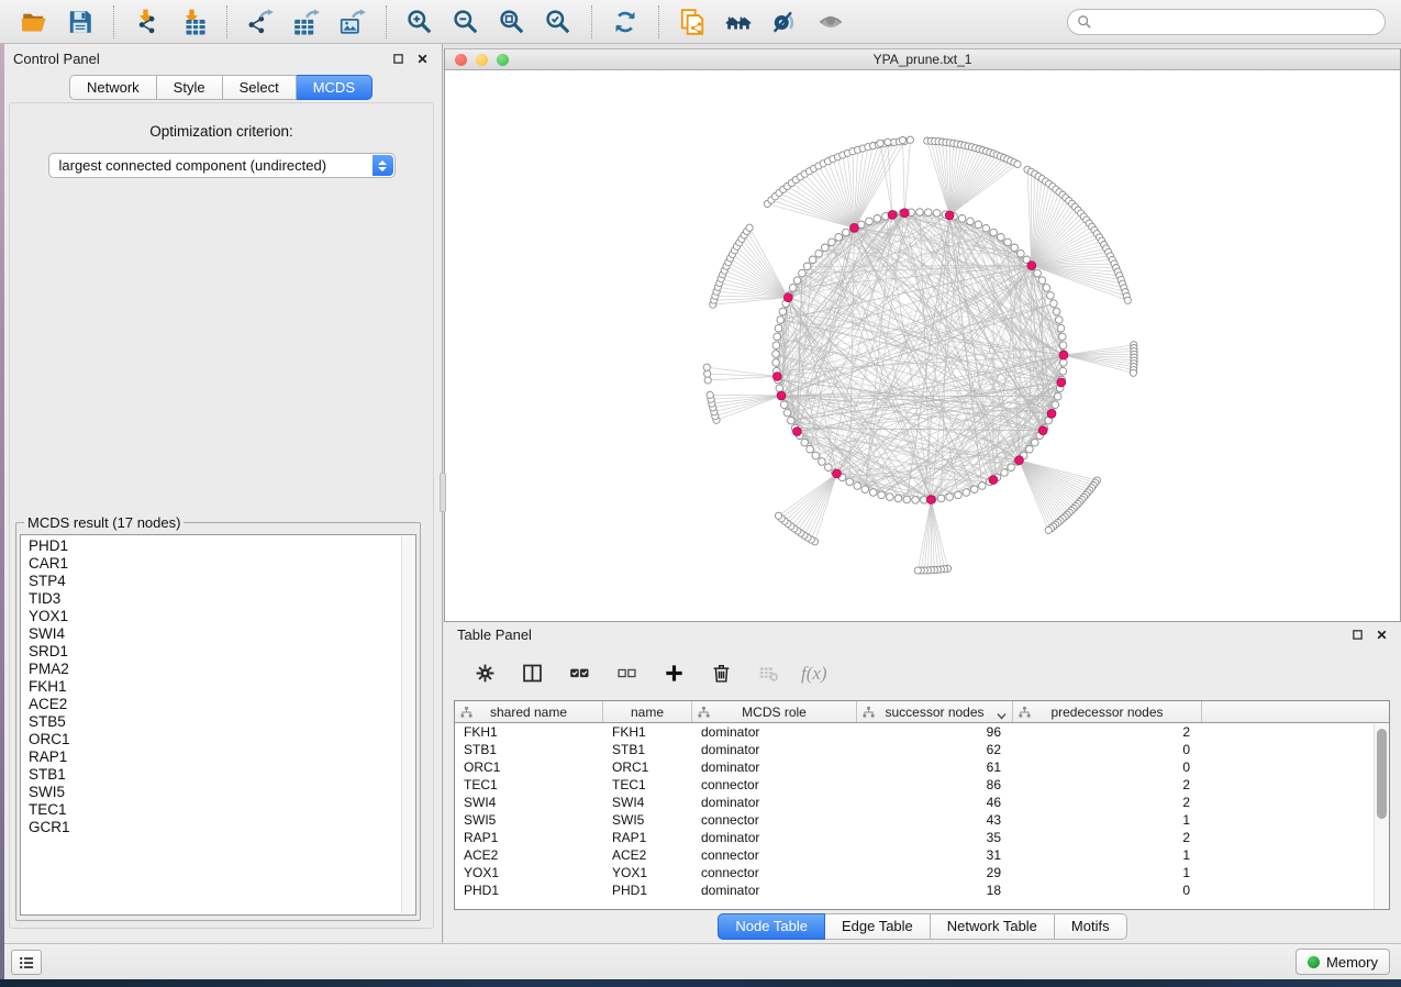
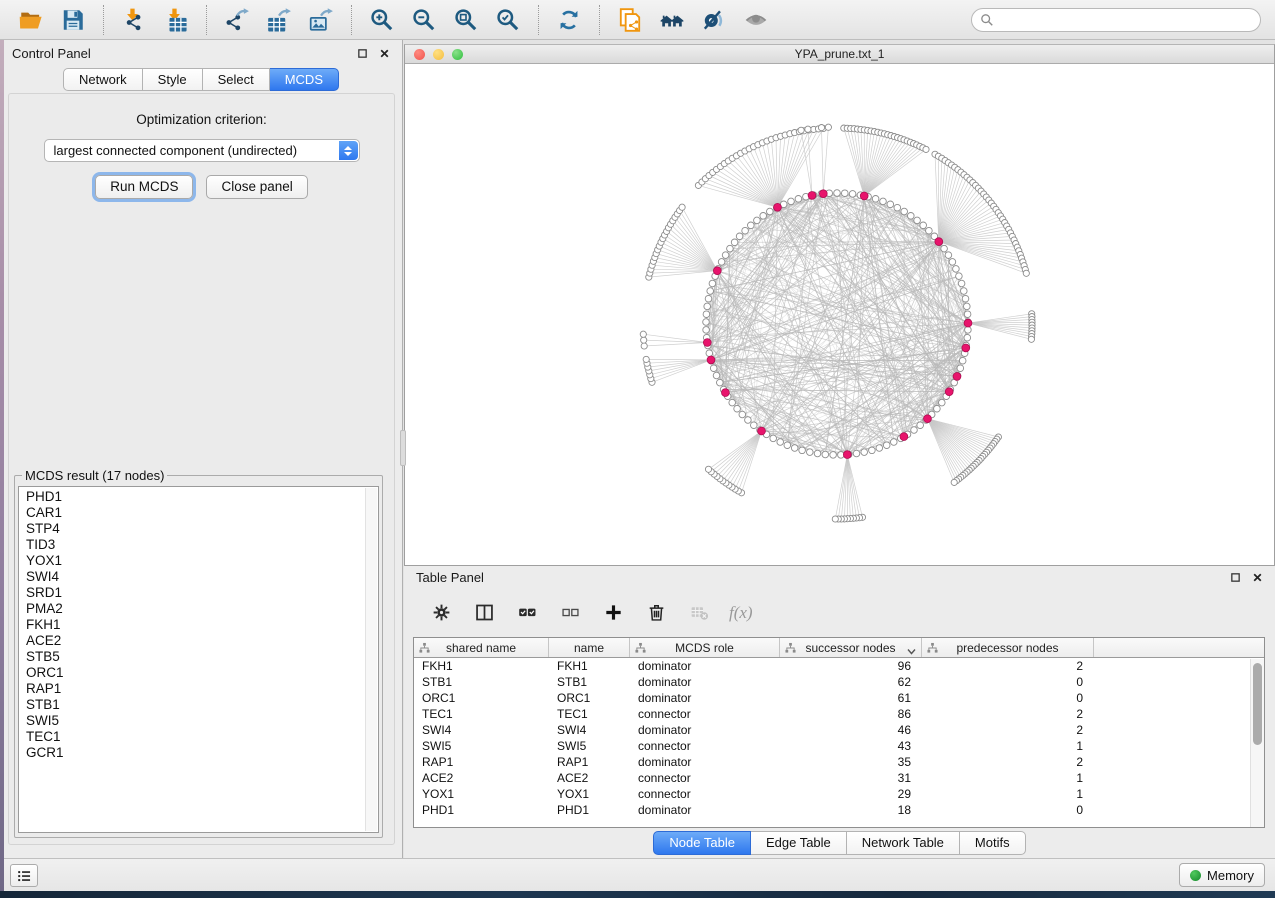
  Control Panel
  Network
  Style
  Select
  MCDS
  Optimization criterion:
  largest connected component (undirected)
+ Run MCDS
+ Close panel
  MCDS result (17 nodes)
  PHD1
  CAR1
  STP4
  TID3
  YOX1
  SWI4
  SRD1
  PMA2
  FKH1
  ACE2
  STB5
  ORC1
  RAP1
  STB1
  SWI5
  TEC1
  GCR1
  YPA_prune.txt_1
  Table Panel
  f(x)
  shared name
  name
  MCDS role
  successor nodes
  predecessor nodes
  FKH1
  FKH1
  dominator
  96
  2
  STB1
  STB1
  dominator
  62
  0
  ORC1
  ORC1
  dominator
  61
  0
  TEC1
  TEC1
  connector
  86
  2
  SWI4
  SWI4
  dominator
  46
  2
  SWI5
  SWI5
  connector
  43
  1
  RAP1
  RAP1
  dominator
  35
  2
  ACE2
  ACE2
  connector
  31
  1
  YOX1
  YOX1
  connector
  29
  1
  PHD1
  PHD1
  dominator
  18
  0
  Node Table
  Edge Table
  Network Table
  Motifs
  Memory
